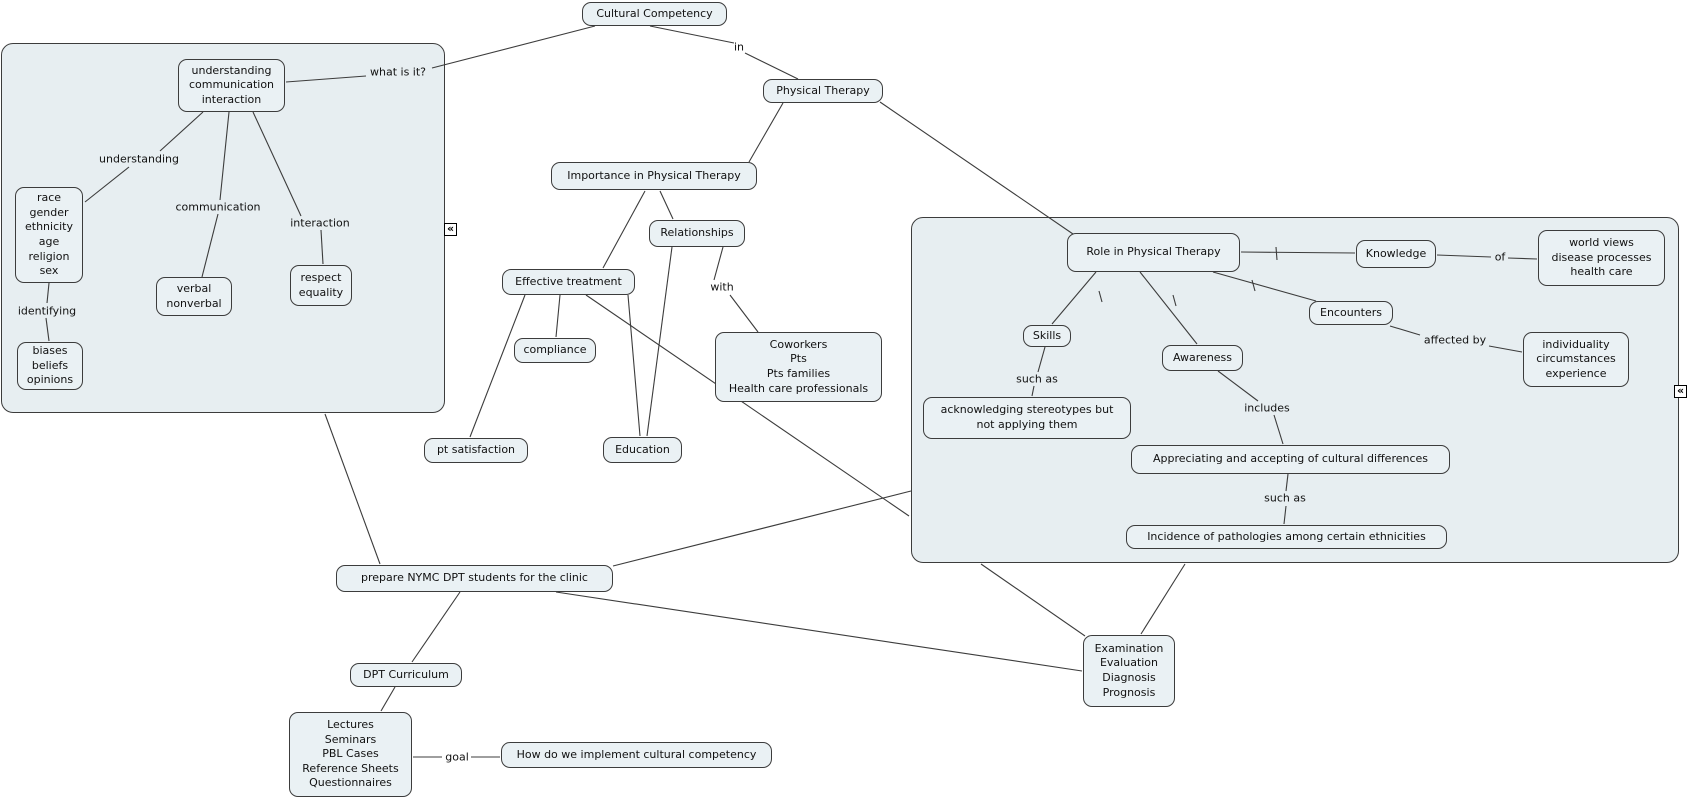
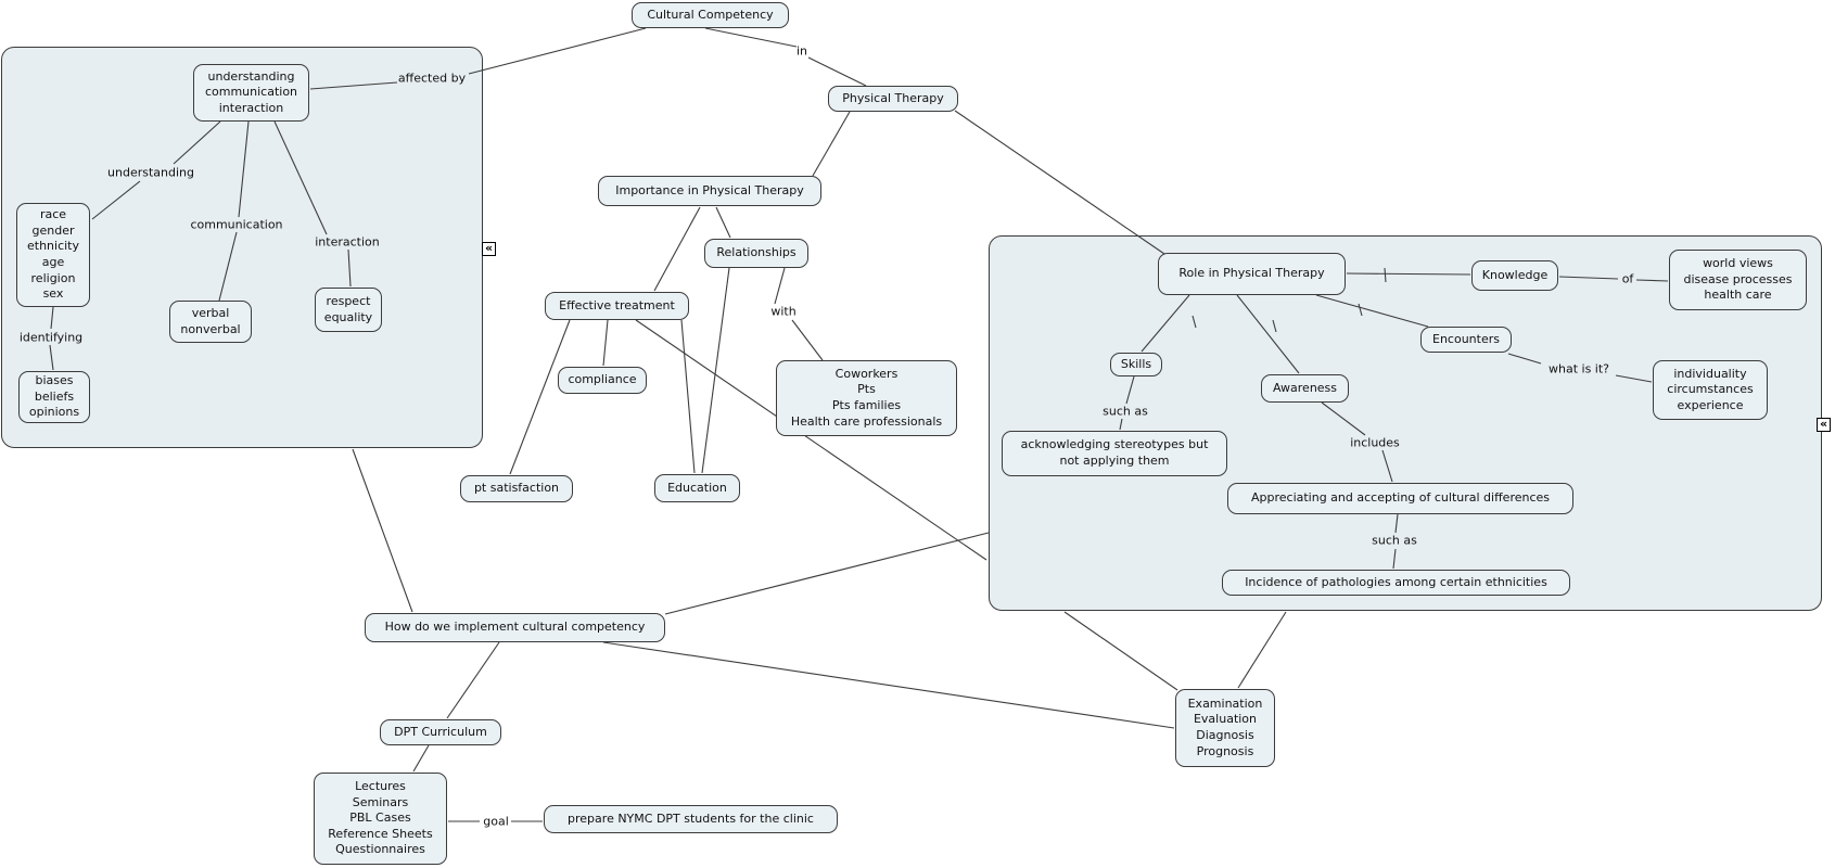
  Cultural Competency
  Physical Therapy
  understanding
  communication
  interaction
  race
  gender
  ethnicity
  age
  religion
  sex
  verbal
  nonverbal
  respect
  equality
  biases
  beliefs
  opinions
  Importance in Physical Therapy
  Relationships
  Effective treatment
  compliance
  pt satisfaction
  Education
  Coworkers
  Pts
  Pts families
  Health care professionals
  Role in Physical Therapy
  Knowledge
  Encounters
  world views
  disease processes
  health care
  individuality
  circumstances
  experience
  Skills
  Awareness
  acknowledging stereotypes but
  not applying them
  Appreciating and accepting of cultural differences
  Incidence of pathologies among certain ethnicities
- prepare NYMC DPT students for the clinic
+ How do we implement cultural competency
  DPT Curriculum
  Lectures
  Seminars
  PBL Cases
  Reference Sheets
  Questionnaires
- How do we implement cultural competency
+ prepare NYMC DPT students for the clinic
  Examination
  Evaluation
  Diagnosis
  Prognosis
- what is it?
+ affected by
  in
  understanding
  communication
  interaction
  identifying
  with
  of
- affected by
+ what is it?
  such as
  includes
  such as
  goal
  «
  «
